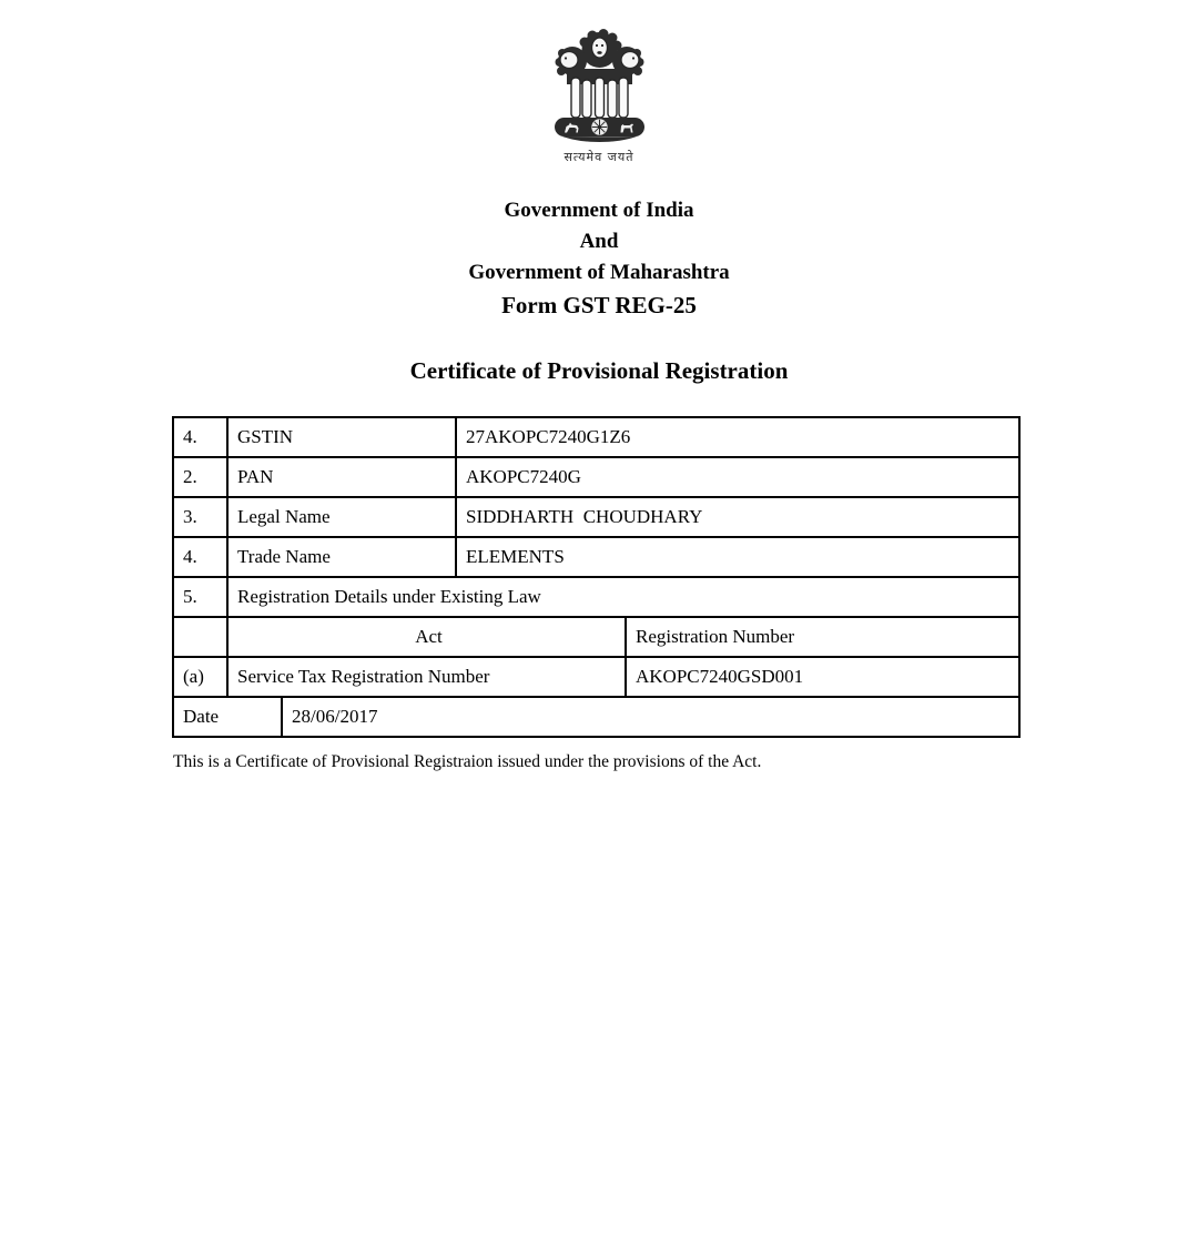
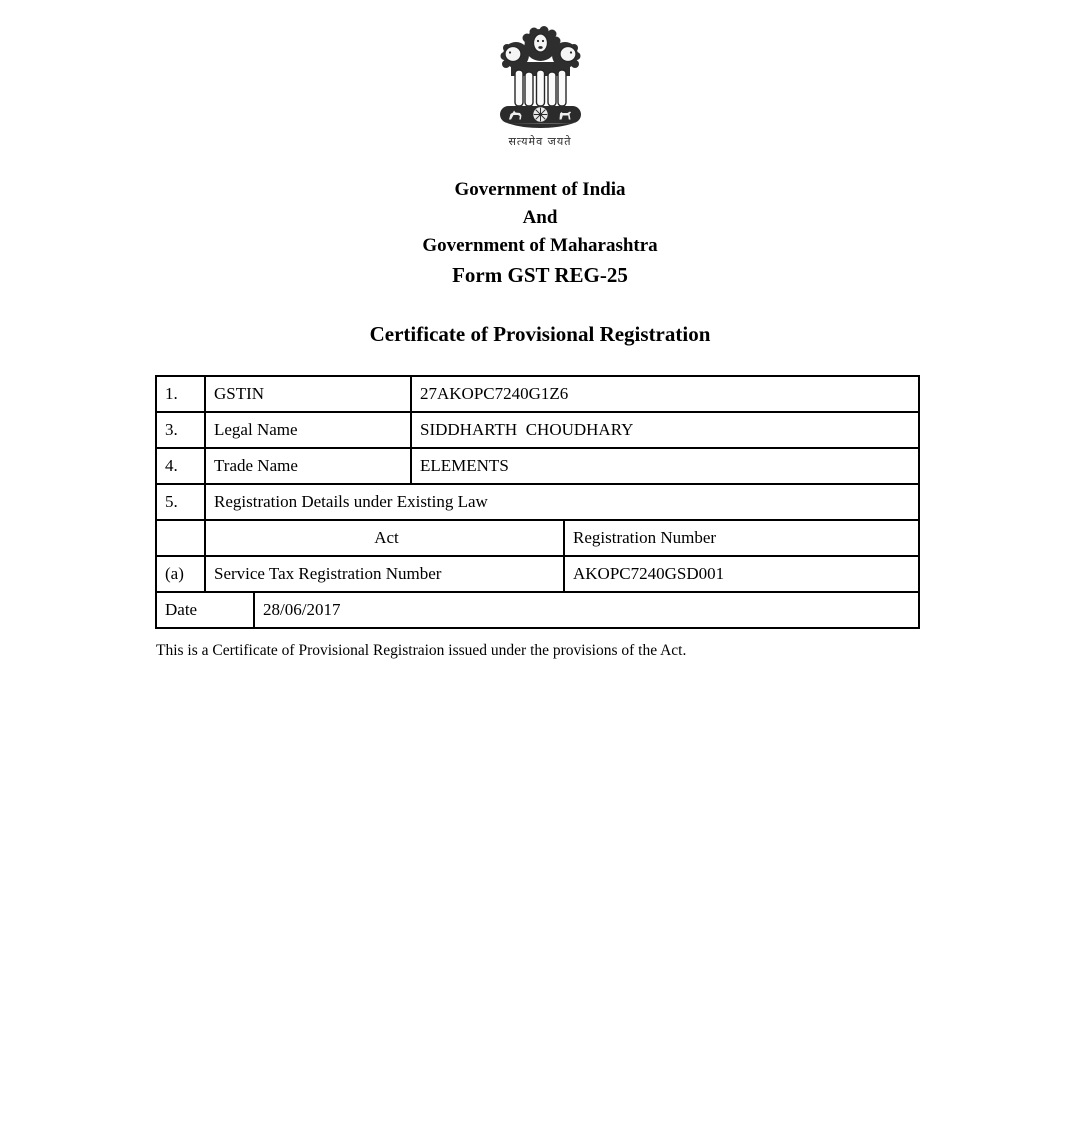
  सत्यमेव जयते
  Government of India
  And
  Government of Maharashtra
  Form GST REG-25
  Certificate of Provisional Registration
- 4.	GSTIN	27AKOPC7240G1Z6
+ 1.	GSTIN	27AKOPC7240G1Z6
- 2.	PAN	AKOPC7240G
  3.	Legal Name	SIDDHARTH CHOUDHARY
  4.	Trade Name	ELEMENTS
  5.	Registration Details under Existing Law
  	Act	Registration Number
  (a)	Service Tax Registration Number	AKOPC7240GSD001
  Date	28/06/2017
  This is a Certificate of Provisional Registraion issued under the provisions of the Act.
